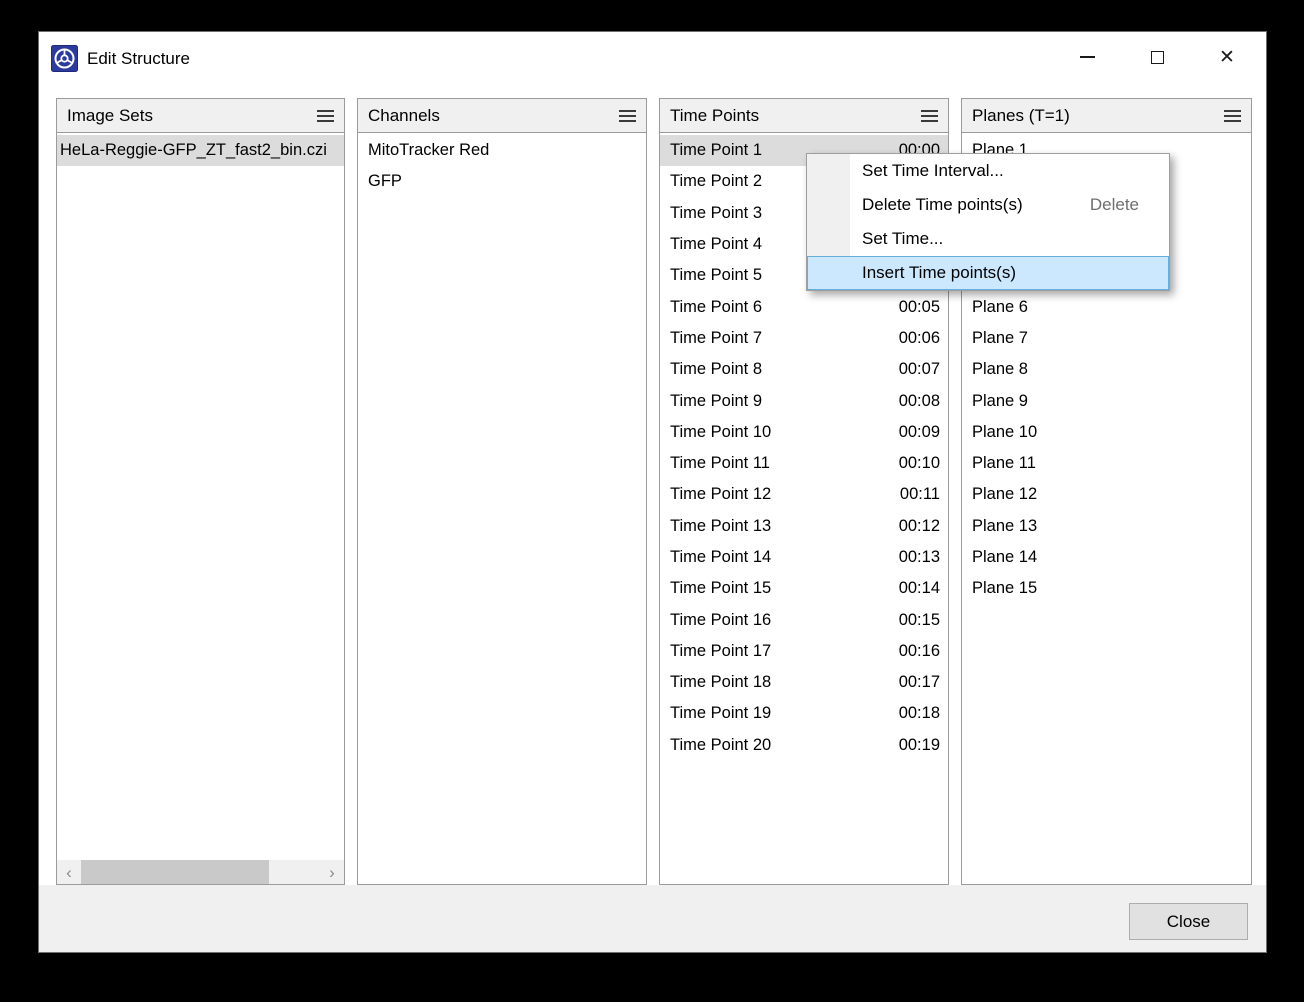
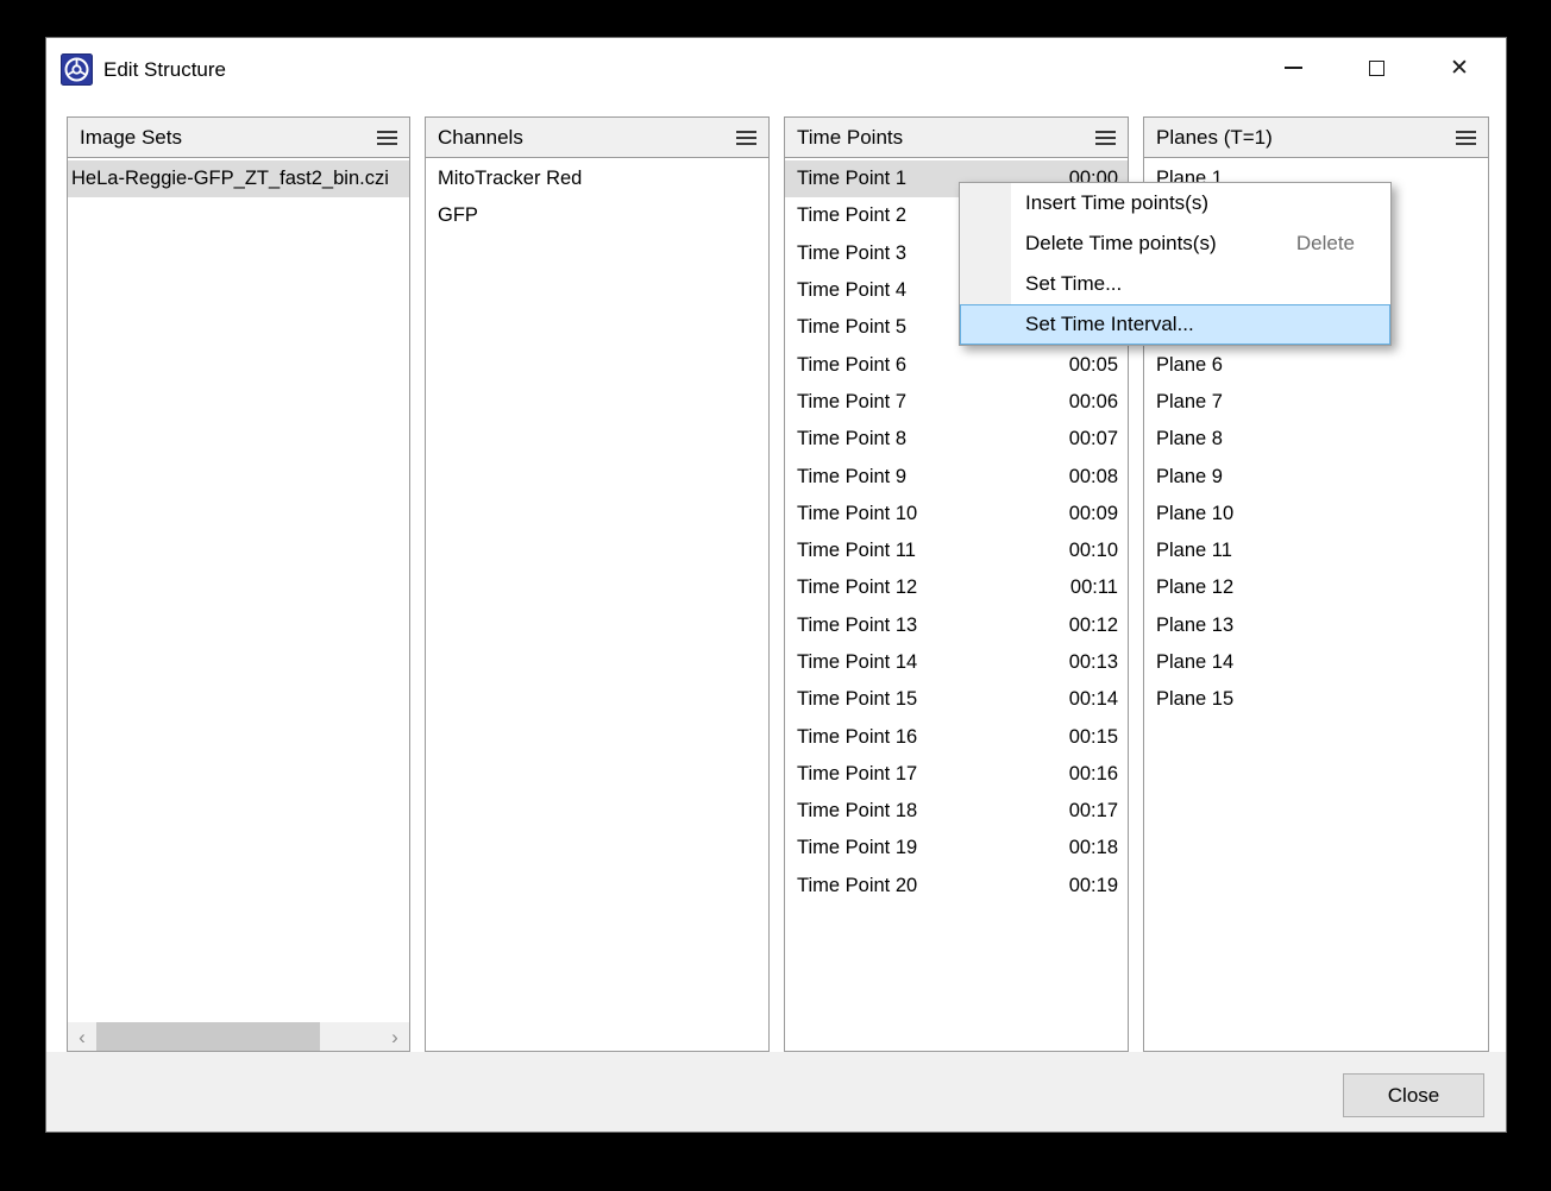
  Edit Structure
  ✕
  Image Sets
  HeLa-Reggie-GFP_ZT_fast2_bin.czi
  ‹
  ›
  Channels
  MitoTracker Red
  GFP
  Time Points
  Time Point 1
  00:00
  Time Point 2
  Time Point 3
  Time Point 4
  Time Point 5
  Time Point 6
  00:05
  Time Point 7
  00:06
  Time Point 8
  00:07
  Time Point 9
  00:08
  Time Point 10
  00:09
  Time Point 11
  00:10
  Time Point 12
  00:11
  Time Point 13
  00:12
  Time Point 14
  00:13
  Time Point 15
  00:14
  Time Point 16
  00:15
  Time Point 17
  00:16
  Time Point 18
  00:17
  Time Point 19
  00:18
  Time Point 20
  00:19
  Planes (T=1)
  Plane 1
  Plane 6
  Plane 7
  Plane 8
  Plane 9
  Plane 10
  Plane 11
  Plane 12
  Plane 13
  Plane 14
  Plane 15
  Close
- Set Time Interval...
+ Insert Time points(s)
  Delete Time points(s)
  Delete
  Set Time...
- Insert Time points(s)
+ Set Time Interval...
